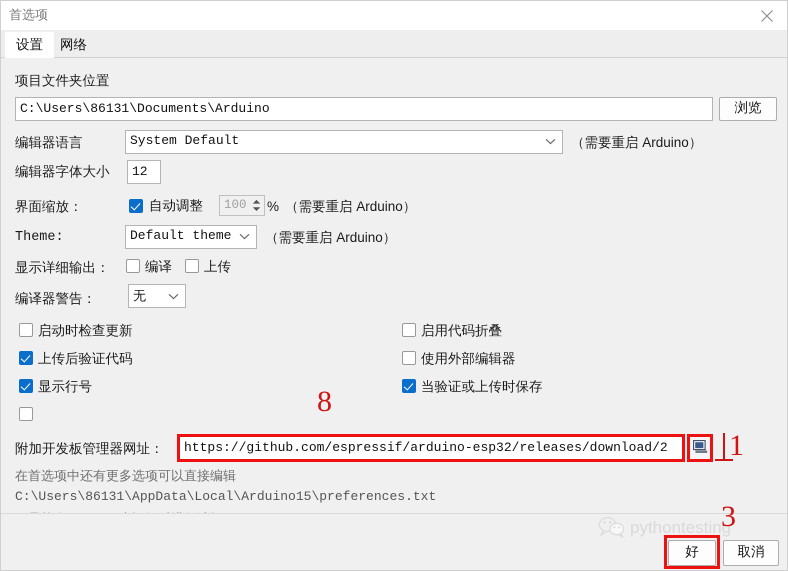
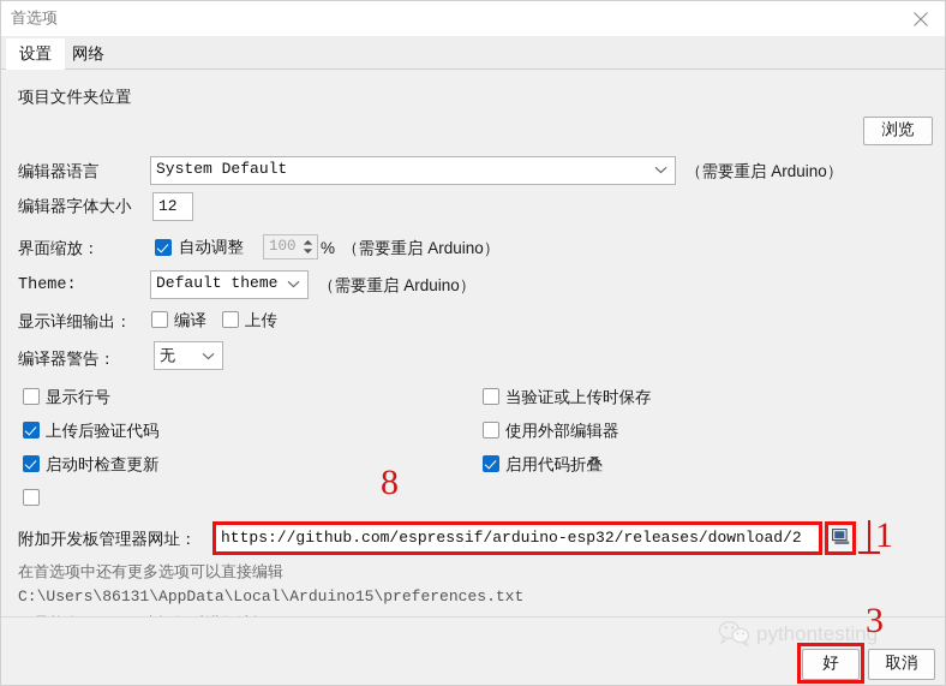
  首选项
  设置
  网络
  项目文件夹位置
- C:\Users\86131\Documents\Arduino
  浏览
  编辑器语言
  System Default
  （需要重启 Arduino）
  编辑器字体大小
  12
  界面缩放：
  自动调整
  100
  %
  （需要重启 Arduino）
  Theme:
  Default theme
  （需要重启 Arduino）
  显示详细输出：
  编译
  上传
  编译器警告：
  无
- 启动时检查更新
+ 显示行号
  上传后验证代码
- 显示行号
+ 启动时检查更新
- 启用代码折叠
+ 当验证或上传时保存
  使用外部编辑器
- 当验证或上传时保存
+ 启用代码折叠
  附加开发板管理器网址：
  https://github.com/espressif/arduino-esp32/releases/download/2
  在首选项中还有更多选项可以直接编辑
  C:\Users\86131\AppData\Local\Arduino15\preferences.txt
  好
  取消
  pythontesting
  8
  1
  3
